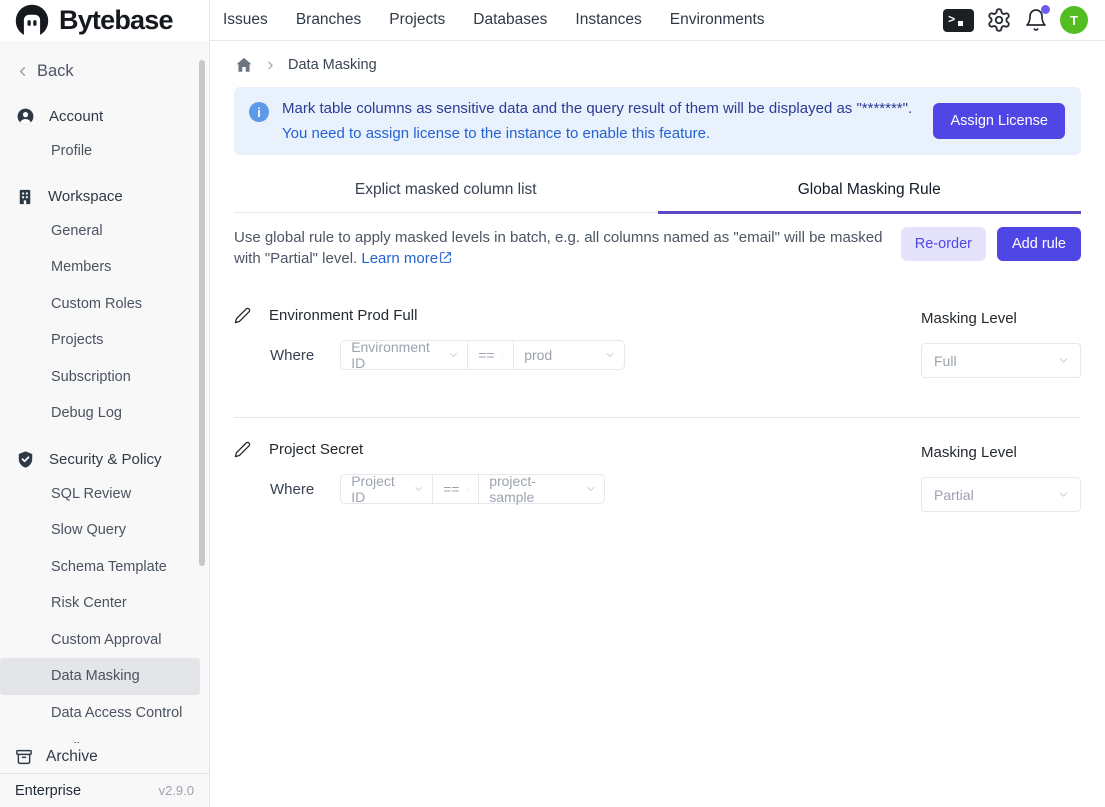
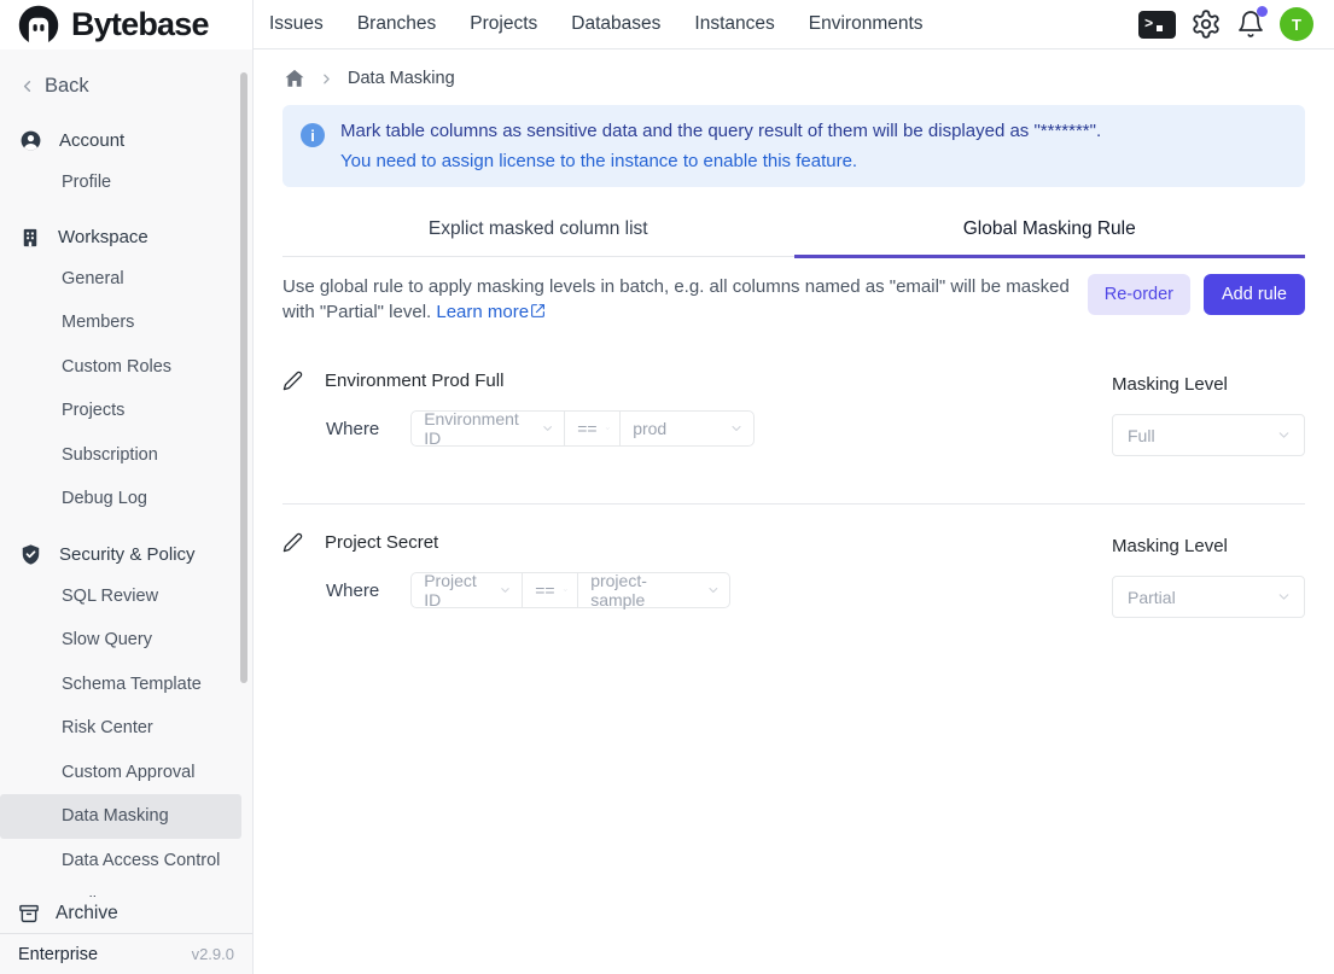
  Bytebase
  Back
  Account
  Profile
  Workspace
  General
  Members
  Custom Roles
  Projects
  Subscription
  Debug Log
  Security & Policy
  SQL Review
  Slow Query
  Schema Template
  Risk Center
  Custom Approval
  Data Masking
  Data Access Control
  Archive
  Enterprise
  v2.9.0
  Issues
  Branches
  Projects
  Databases
  Instances
  Environments
  >
  T
  Data Masking
  i
  Mark table columns as sensitive data and the query result of them will be displayed as "*******".
  You need to assign license to the instance to enable this feature.
- Assign License
  Explict masked column list
  Global Masking Rule
- Use global rule to apply masked levels in batch, e.g. all columns named as "email" will be masked with "Partial" level. Learn more
+ Use global rule to apply masking levels in batch, e.g. all columns named as "email" will be masked with "Partial" level. Learn more
  Re-order
  Add rule
  Environment Prod Full
  Where
  Environment ID
  ==
  prod
  Masking Level
  Full
  Project Secret
  Where
  Project ID
  ==
  project-sample
  Masking Level
  Partial
